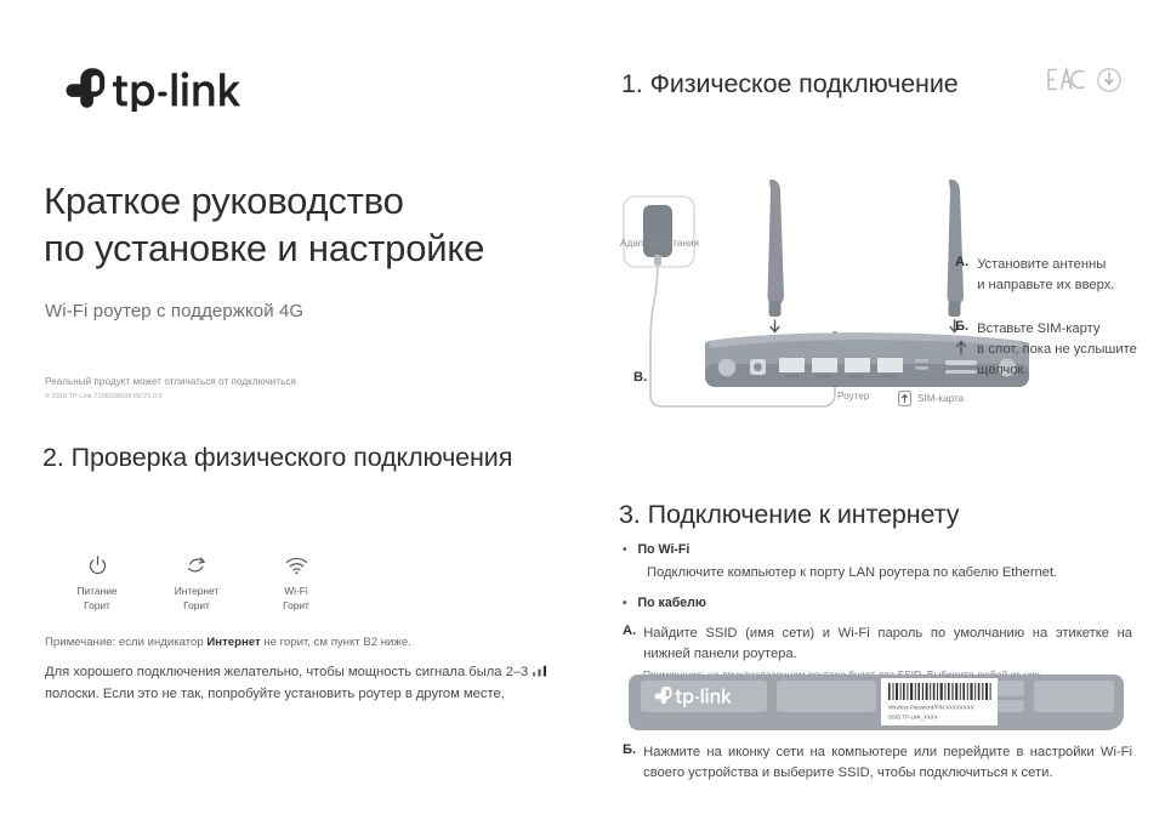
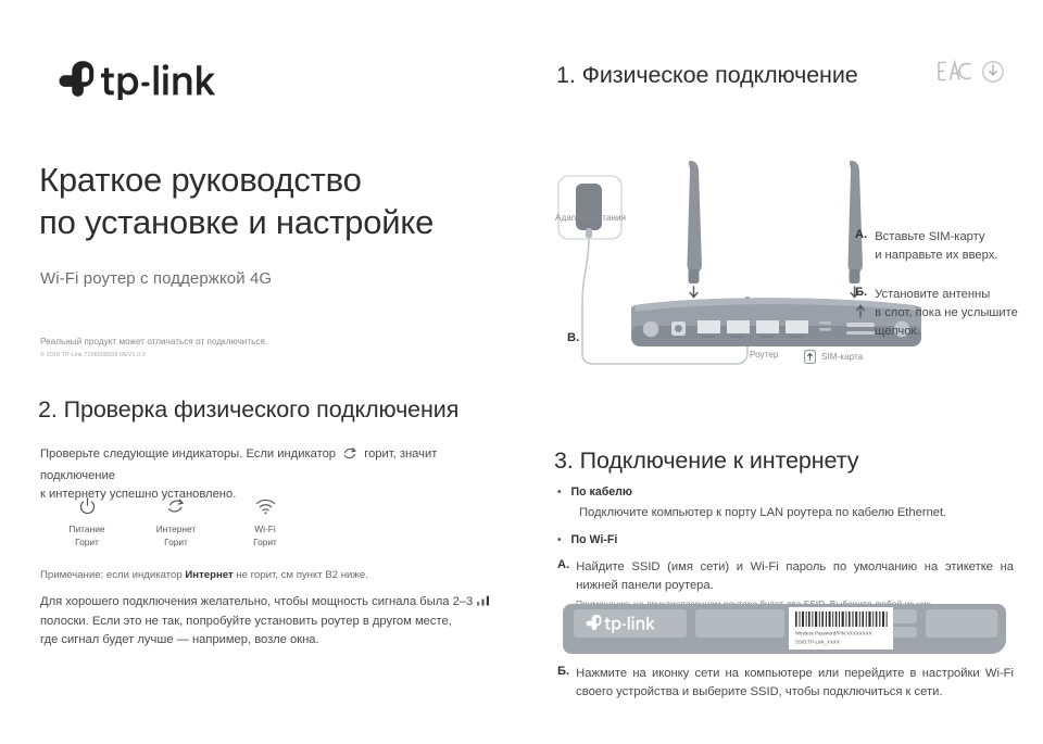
  Краткое руководство
  по установке и настройке
  Wi-Fi роутер с поддержкой 4G
  Реальный продукт может отличаться от подключиться.
  2. Проверка физического подключения
+ Проверьте следующие индикаторы. Если индикатор горит, значит подключение
+ к интернету успешно установлено.
  Питание
  Горит
  Интернет
  Горит
  Wi-Fi
  Горит
  Примечание: если индикатор Интернет не горит, см пункт В2 ниже.
  Для хорошего подключения желательно, чтобы мощность сигнала была 2–3
  полоски. Если это не так, попробуйте установить роутер в другом месте,
+ где сигнал будет лучше — например, возле окна.
  1. Физическое подключение
  Адаптер питания
  В.
  Роутер
  SIM-карта
  А.
- Установите антенны
+ Вставьте SIM-карту
  и направьте их вверх.
  Б.
- Вставьте SIM-карту
+ Установите антенны
  в слот, пока не услышите
  щелчок.
  3. Подключение к интернету
  •
- По Wi-Fi
+ По кабелю
  Подключите компьютер к порту LAN роутера по кабелю Ethernet.
  •
- По кабелю
+ По Wi-Fi
  А.
  Найдите SSID (имя сети) и Wi-Fi пароль по умолчанию на этикетке на нижней панели роутера.
  Примечание: на двухдиапазонном роутере будет два SSID. Выберите любой из них.
  Б.
  Нажмите на иконку сети на компьютере или перейдите в настройки Wi-Fi своего устройства и выберите SSID, чтобы подключиться к сети.
